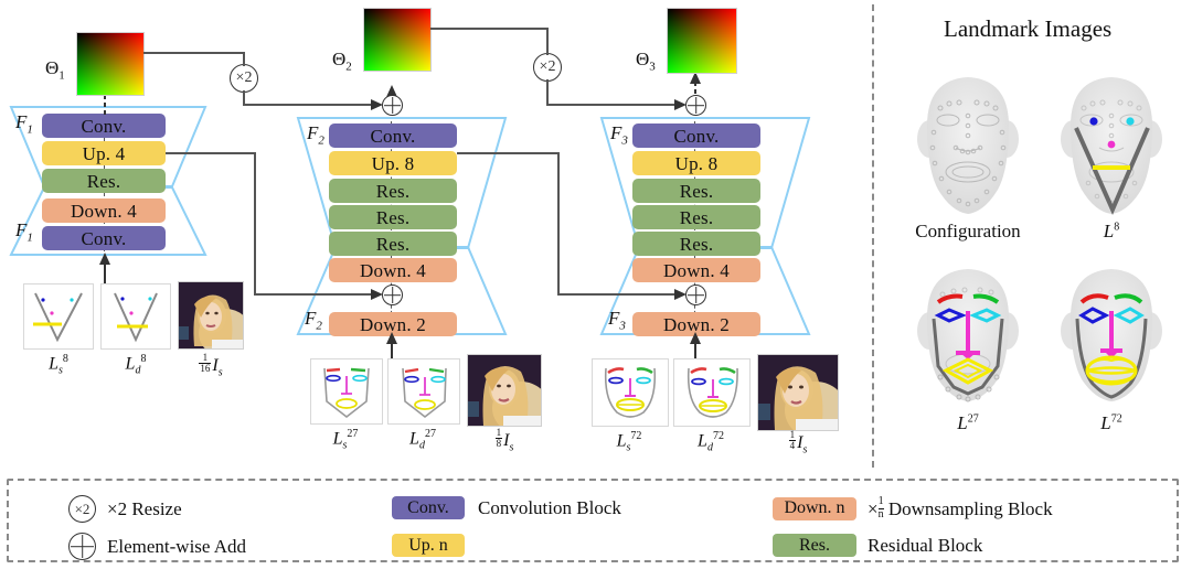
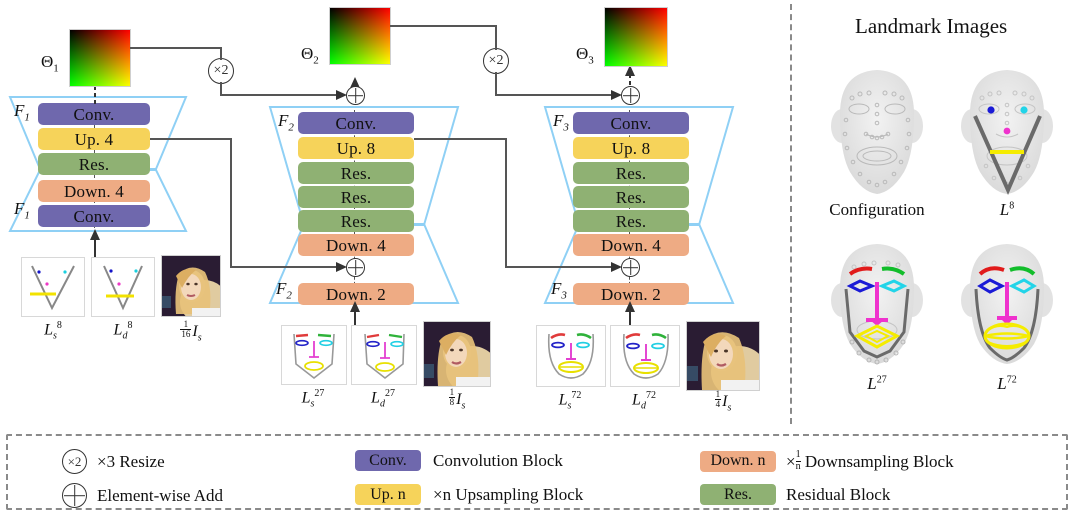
  F1
  F1
  Conv.
  Up. 4
  Res.
  Down. 4
  Conv.
  Θ1
  Ls8
  Ld8
  1
  16
  Is
  F2
  F2
  Conv.
  Up. 8
  Res.
  Res.
  Res.
  Down. 4
  Down. 2
  Θ2
  Ls27
  Ld27
  1
  8
  Is
  F3
  F3
  Conv.
  Up. 8
  Res.
  Res.
  Res.
  Down. 4
  Down. 2
  Θ3
  Ls72
  Ld72
  1
  4
  Is
  ×2
  ×2
  Landmark Images
  Configuration
  L8
  L27
  L72
  ×2
- ×2 Resize
+ ×3 Resize
  Element-wise Add
  Conv.
  Convolution Block
  Up. n
+ ×n Upsampling Block
  Down. n
  ×
  1
  n
  Downsampling Block
  Res.
  Residual Block
